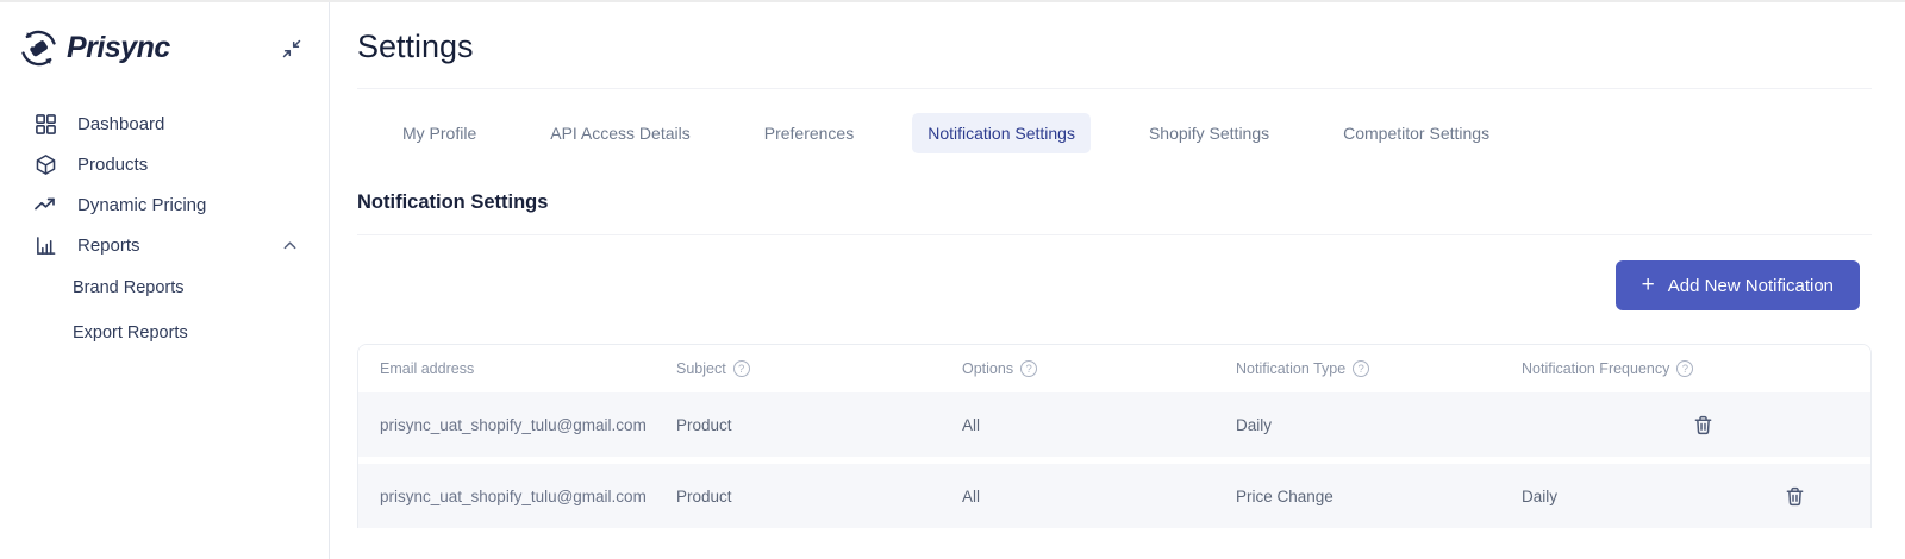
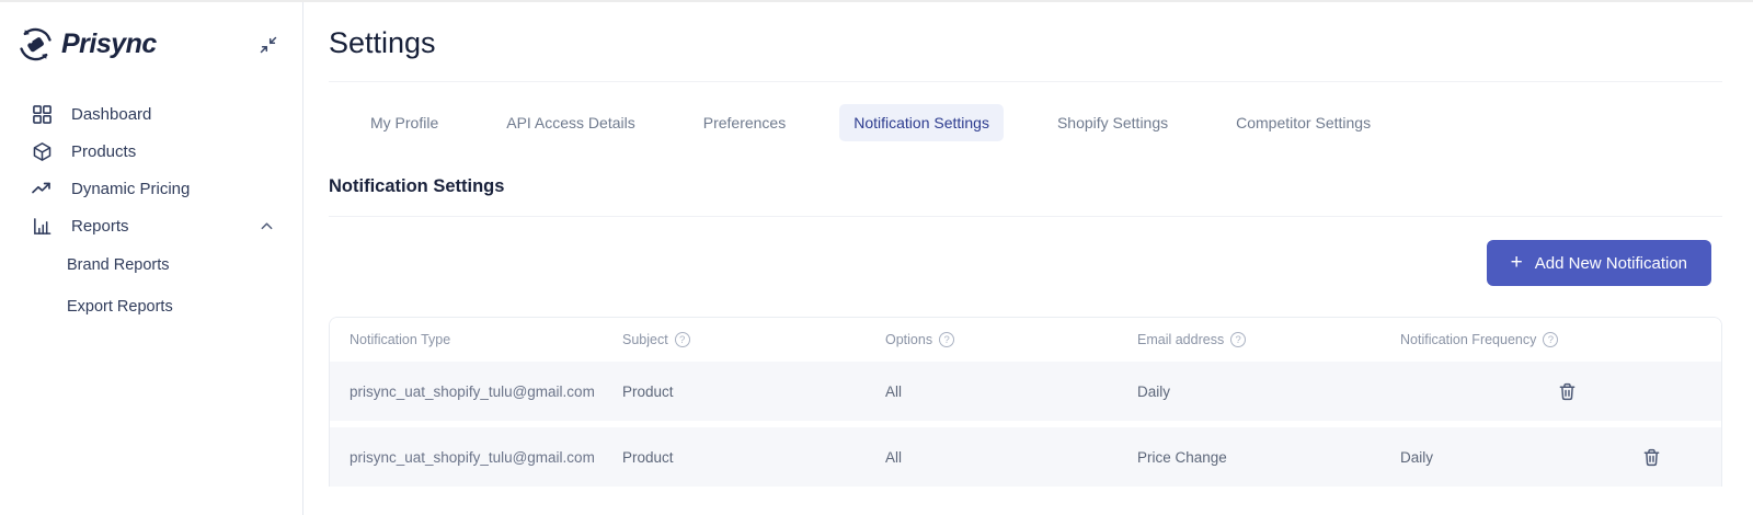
  Prisync
  Dashboard
  Products
  Dynamic Pricing
  Reports
  Brand Reports
  Export Reports
  Settings
  My Profile
  API Access Details
  Preferences
  Notification Settings
  Shopify Settings
  Competitor Settings
  Notification Settings
  +
  Add New Notification
- Email address
+ Notification Type
  Subject
  ?
  Options
  ?
- Notification Type
+ Email address
  ?
  Notification Frequency
  ?
  prisync_uat_shopify_tulu@gmail.com
  Product
  All
  Daily
  prisync_uat_shopify_tulu@gmail.com
  Product
  All
  Price Change
  Daily
